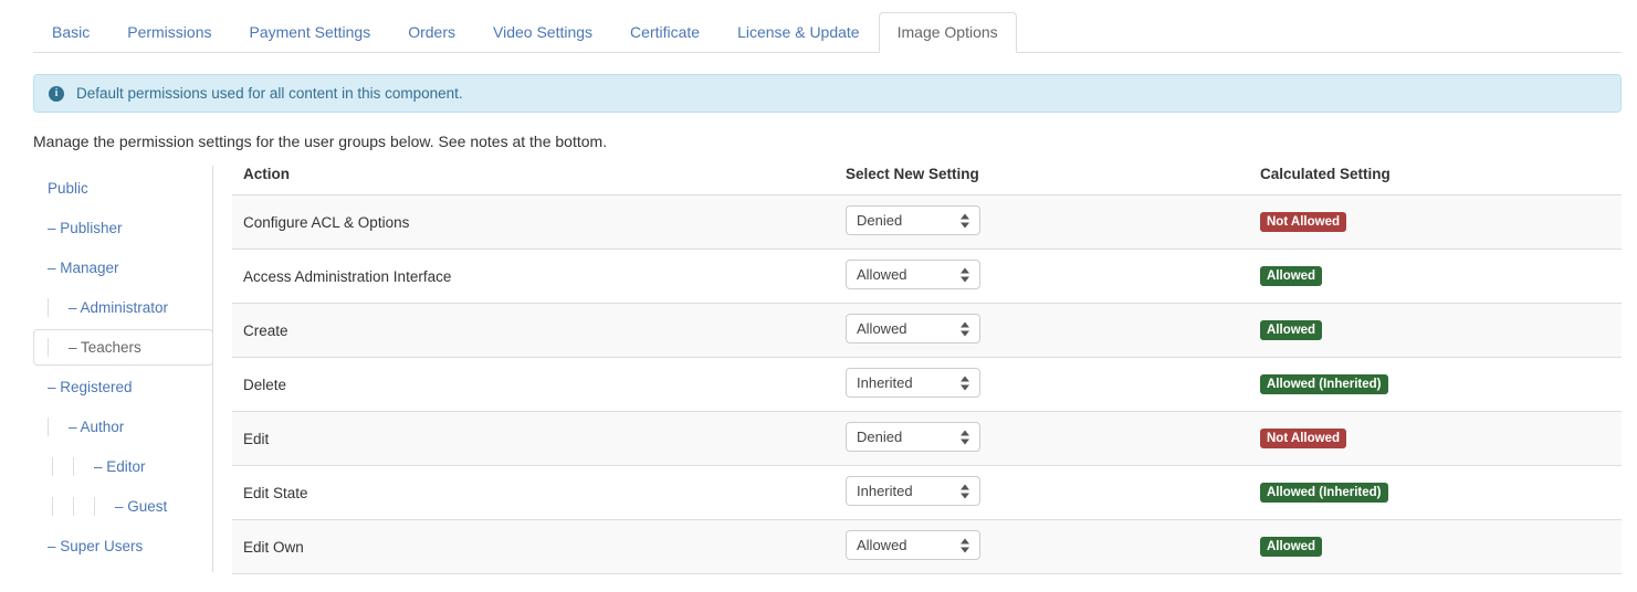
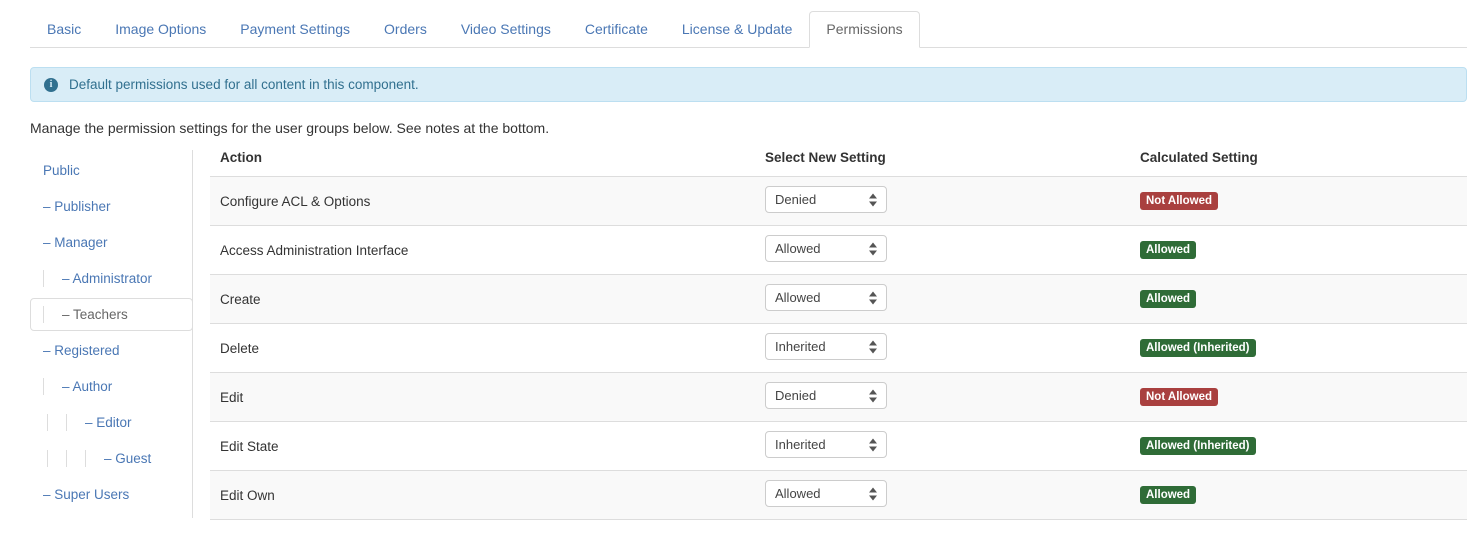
  Basic
- Permissions
+ Image Options
  Payment Settings
  Orders
  Video Settings
  Certificate
  License & Update
- Image Options
+ Permissions
  i
  Default permissions used for all content in this component.
  Manage the permission settings for the user groups below. See notes at the bottom.
  Public
  – Publisher
  – Manager
  – Administrator
  – Teachers
  – Registered
  – Author
  – Editor
  – Guest
  – Super Users
  Action	Select New Setting	Calculated Setting
  Configure ACL & Options	Denied	Not Allowed
  Access Administration Interface	Allowed	Allowed
  Create	Allowed	Allowed
  Delete	Inherited	Allowed (Inherited)
  Edit	Denied	Not Allowed
  Edit State	Inherited	Allowed (Inherited)
  Edit Own	Allowed	Allowed
